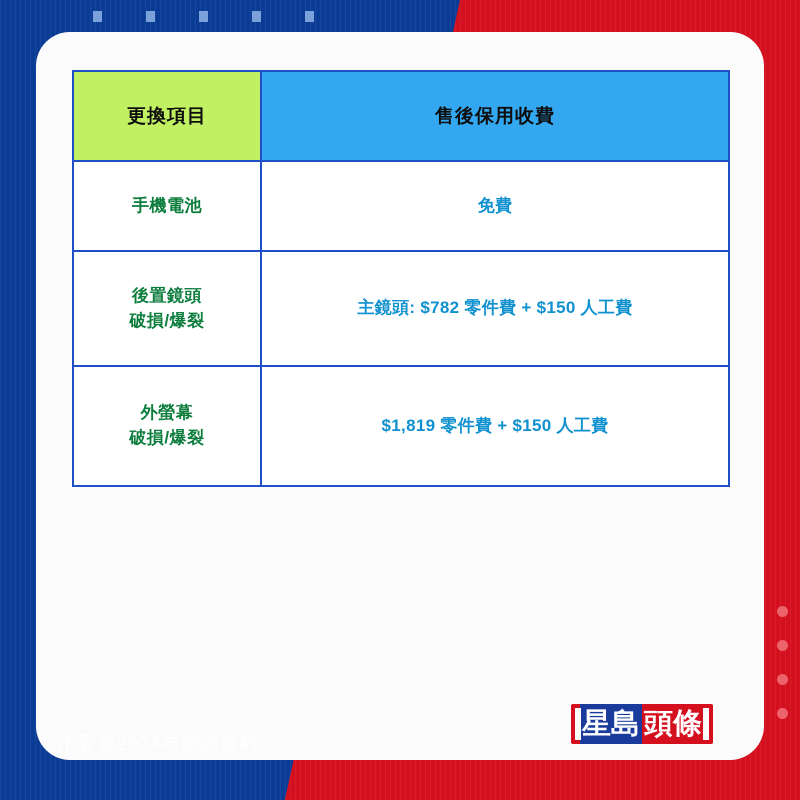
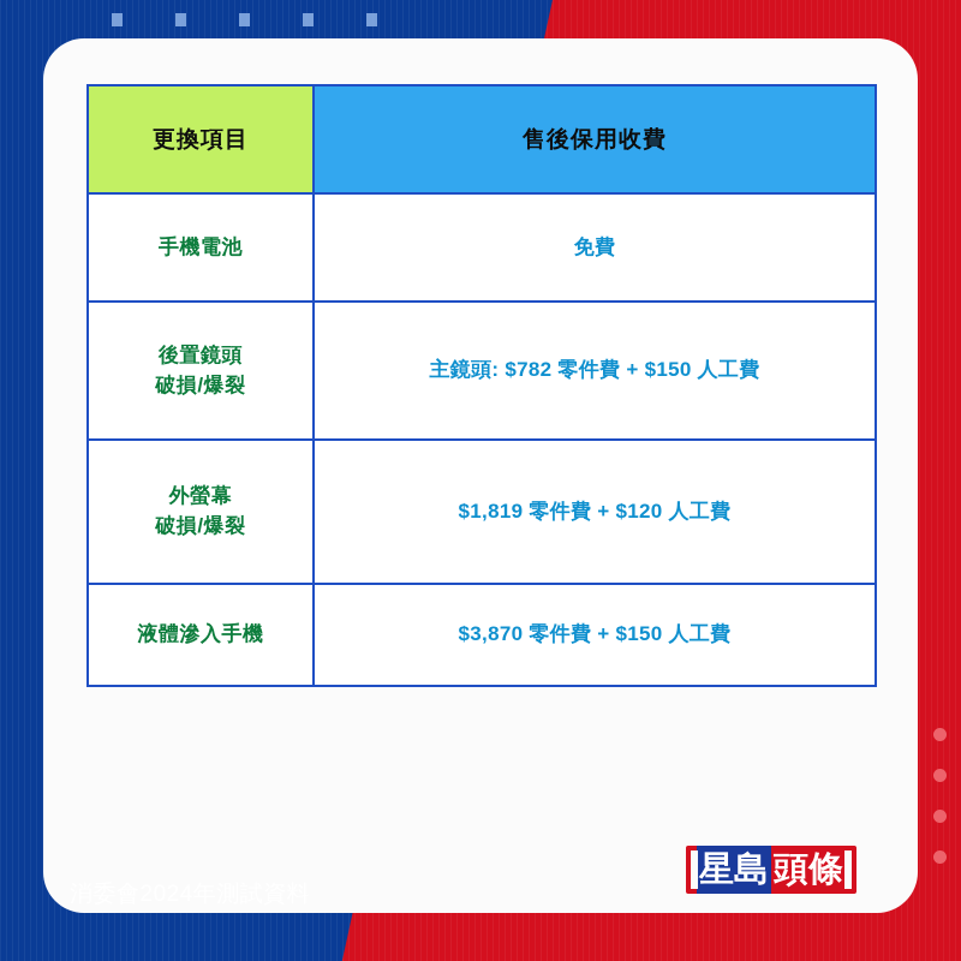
  更換項目	售後保用收費
  手機電池	免費
  後置鏡頭 破損/爆裂	主鏡頭: $782 零件費 + $150 人工費
- 外螢幕 破損/爆裂	$1,819 零件費 + $150 人工費
+ 外螢幕 破損/爆裂	$1,819 零件費 + $120 人工費
+ 液體滲入手機	$3,870 零件費 + $150 人工費
  星島
  頭條
